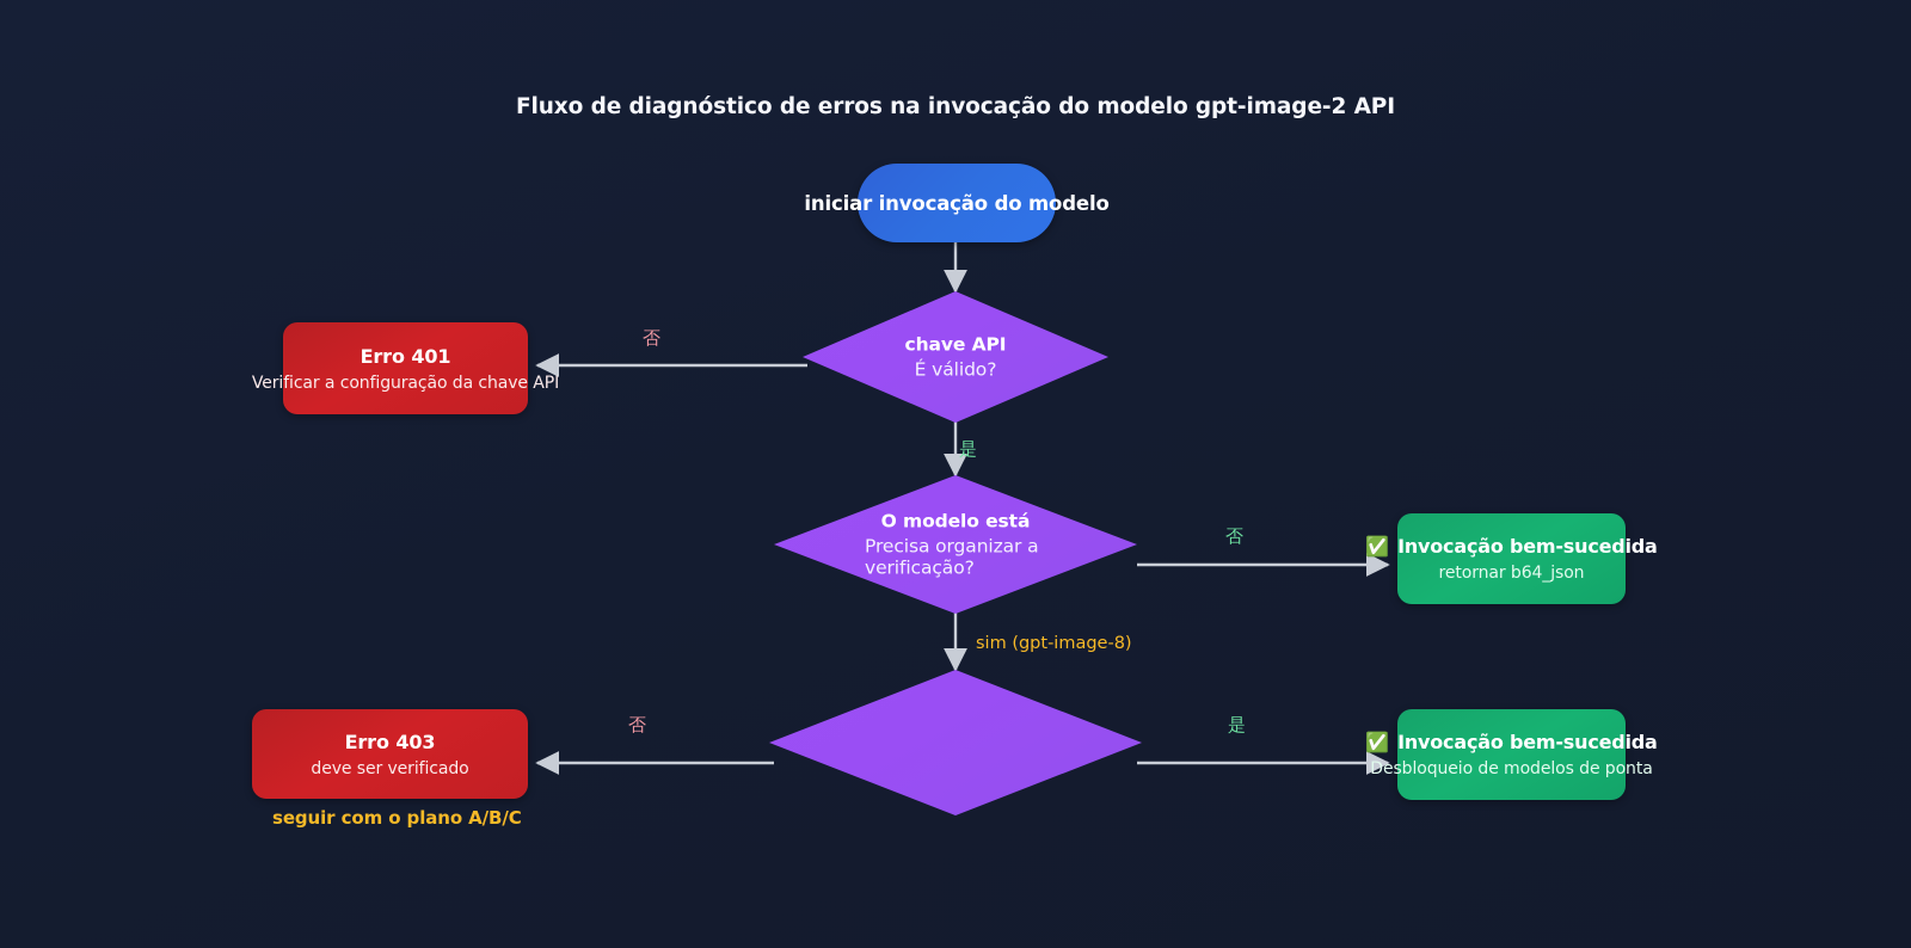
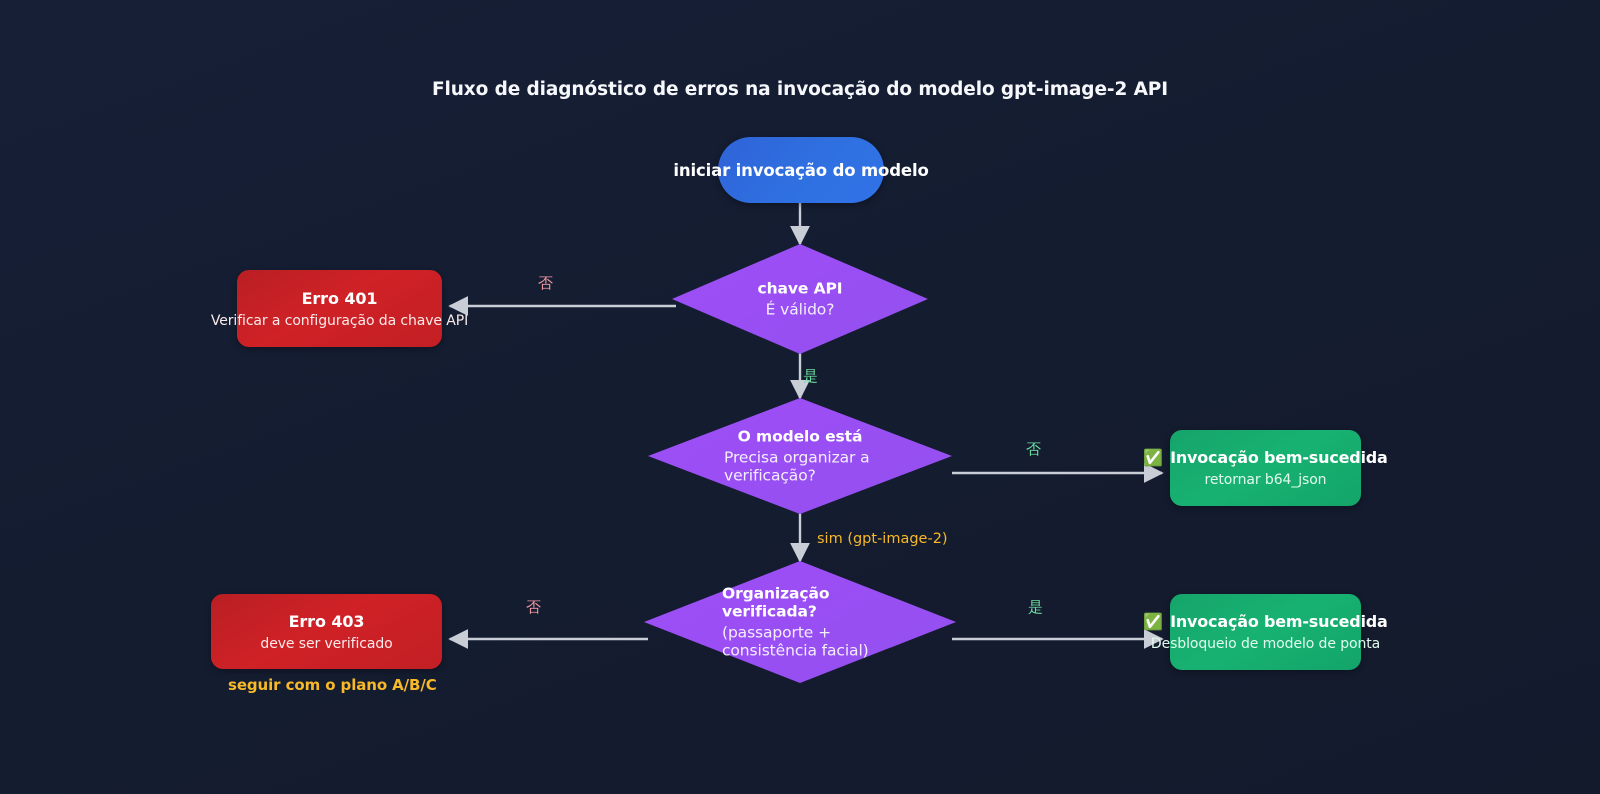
  Fluxo de diagnóstico de erros na invocação do modelo gpt-image-2 API
  iniciar invocação do modelo
  chave API
  É válido?
  Erro 401
  Verificar a configuração da chave API
  O modelo está
  Precisa organizar a verificação?
  ✅
  Invocação bem-sucedida
  retornar b64_json
+ Organização verificada?
+ (passaporte + consistência facial)
  Erro 403
  deve ser verificado
  ✅
  Invocação bem-sucedida
- Desbloqueio de modelos de ponta
+ Desbloqueio de modelo de ponta
  seguir com o plano A/B/C
  否
  是
  否
- sim (gpt-image-8)
+ sim (gpt-image-2)
  否
  是
